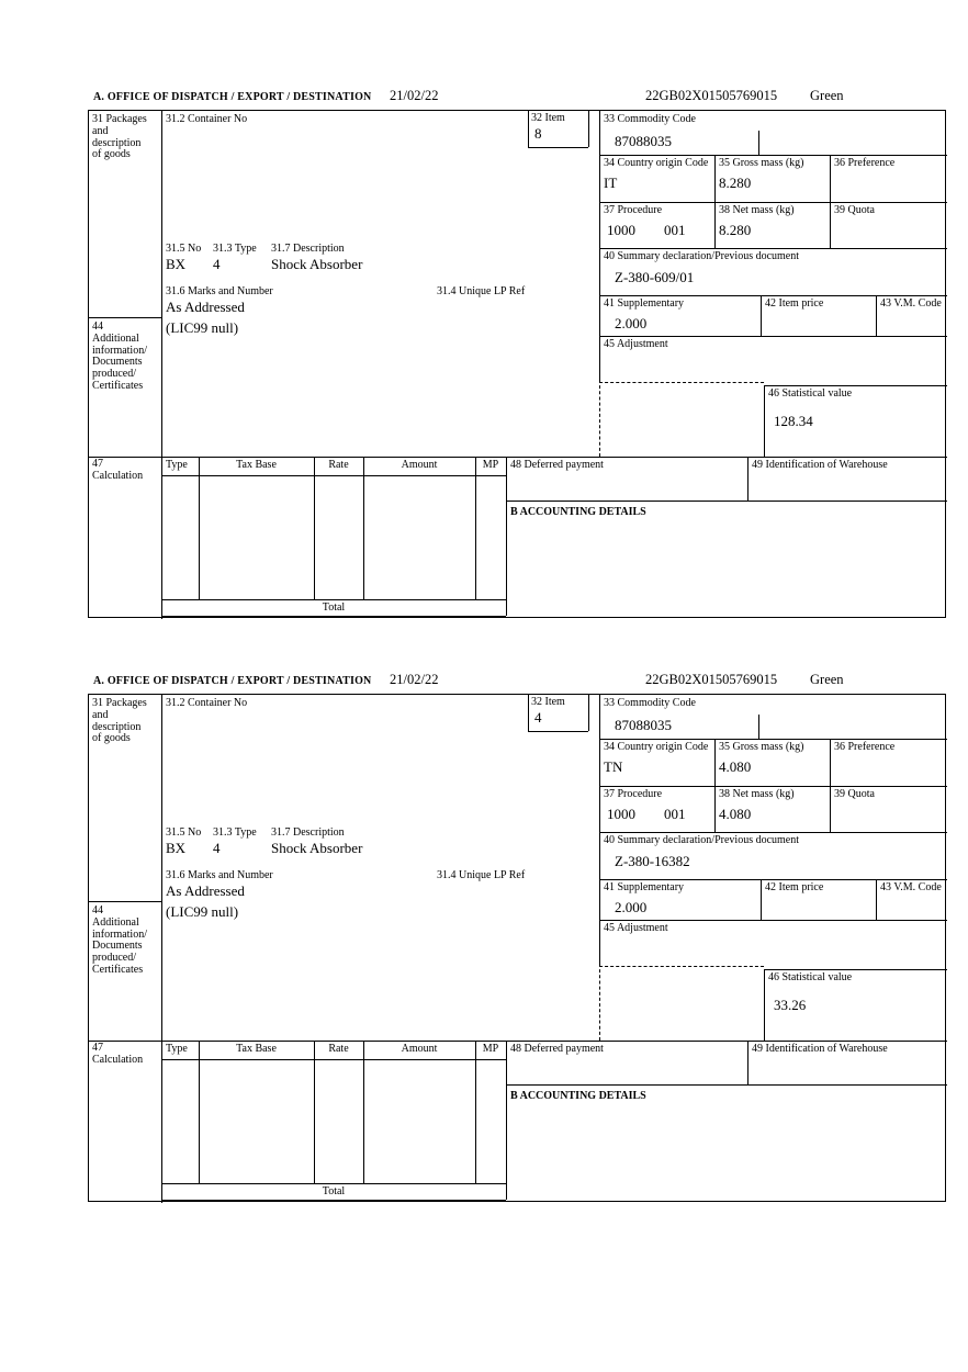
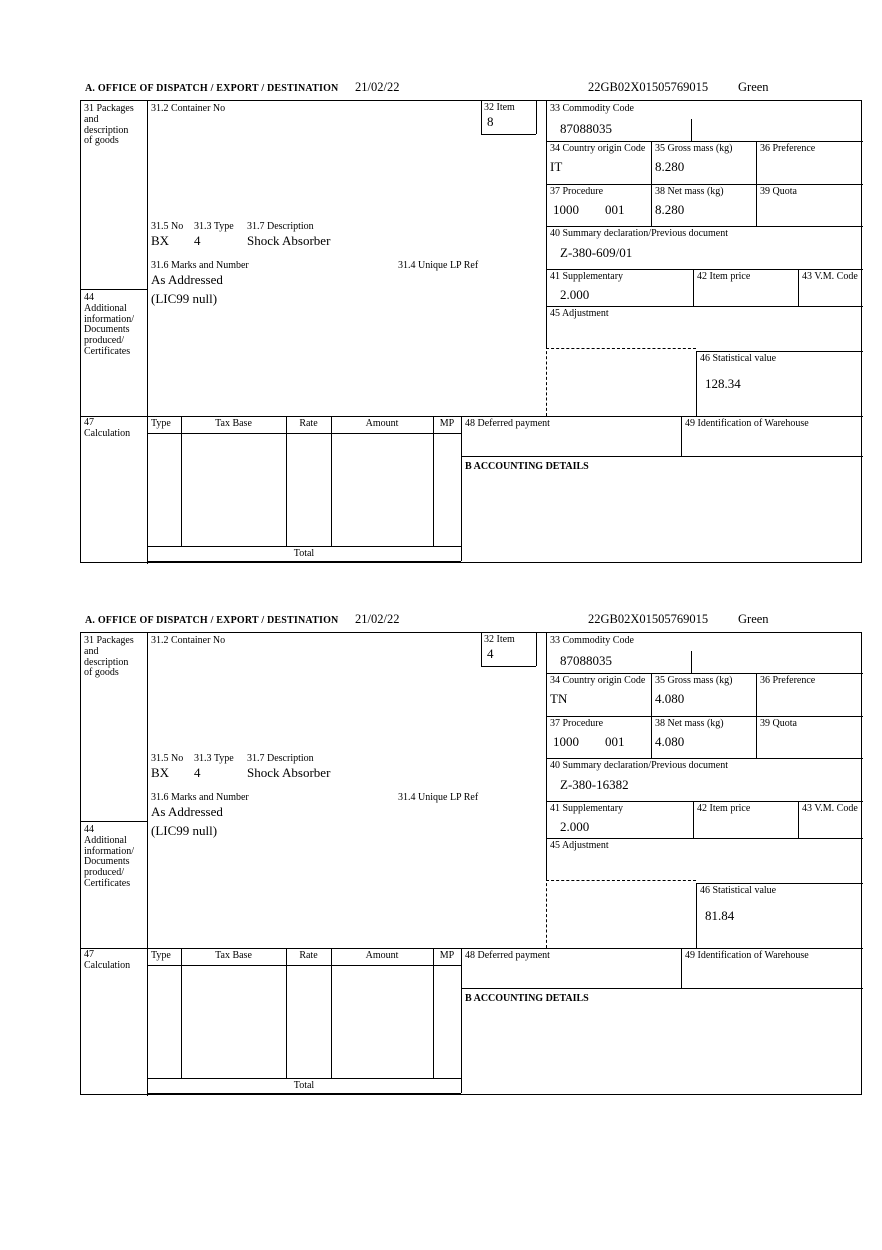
  A. OFFICE OF DISPATCH / EXPORT / DESTINATION
  21/02/22
  22GB02X01505769015
  Green
  31 Packages
  and
  description
  of goods
  44
  Additional
  information/
  Documents
  produced/
  Certificates
  47
  Calculation
  31.2 Container No
  32 Item
  8
  33 Commodity Code
  87088035
  34 Country origin Code
  IT
  35 Gross mass (kg)
  8.280
  36 Preference
  37 Procedure
  1000
  001
  38 Net mass (kg)
  8.280
  39 Quota
  40 Summary declaration/Previous document
  Z-380-609/01
  31.5 No
  31.3 Type
  31.7 Description
  BX
  4
  Shock Absorber
  31.6 Marks and Number
  31.4 Unique LP Ref
  As Addressed
  41 Supplementary
  2.000
  42 Item price
  43 V.M. Code
  (LIC99 null)
  45 Adjustment
  46 Statistical value
  128.34
  Type
  Tax Base
  Rate
  Amount
  MP
  Total
  48 Deferred payment
  49 Identification of Warehouse
  B ACCOUNTING DETAILS
  A. OFFICE OF DISPATCH / EXPORT / DESTINATION
  21/02/22
  22GB02X01505769015
  Green
  31 Packages
  and
  description
  of goods
  44
  Additional
  information/
  Documents
  produced/
  Certificates
  47
  Calculation
  31.2 Container No
  32 Item
  4
  33 Commodity Code
  87088035
  34 Country origin Code
  TN
  35 Gross mass (kg)
  4.080
  36 Preference
  37 Procedure
  1000
  001
  38 Net mass (kg)
  4.080
  39 Quota
  40 Summary declaration/Previous document
  Z-380-16382
  31.5 No
  31.3 Type
  31.7 Description
  BX
  4
  Shock Absorber
  31.6 Marks and Number
  31.4 Unique LP Ref
  As Addressed
  41 Supplementary
  2.000
  42 Item price
  43 V.M. Code
  (LIC99 null)
  45 Adjustment
  46 Statistical value
- 33.26
+ 81.84
  Type
  Tax Base
  Rate
  Amount
  MP
  Total
  48 Deferred payment
  49 Identification of Warehouse
  B ACCOUNTING DETAILS
